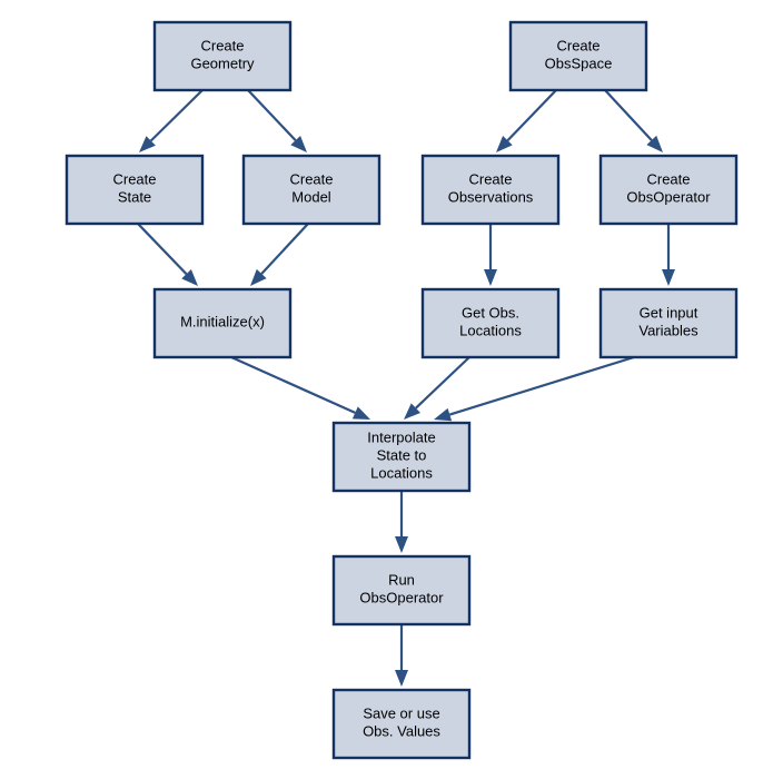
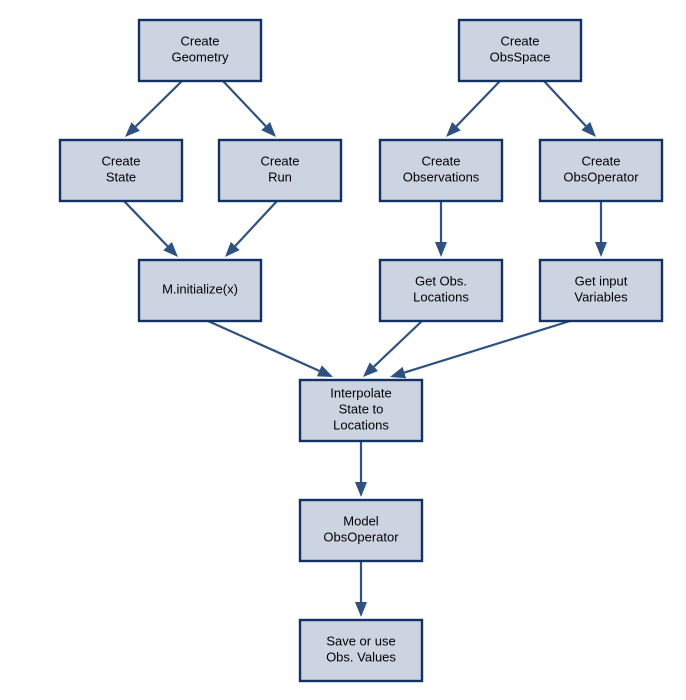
  Create Geometry
  Create ObsSpace
  Create State
- Create Model
+ Create Run
  Create Observations
  Create ObsOperator
  M.initialize(x)
  Get Obs. Locations
  Get input Variables
  Interpolate State to Locations
- Run ObsOperator
+ Model ObsOperator
  Save or use Obs. Values
